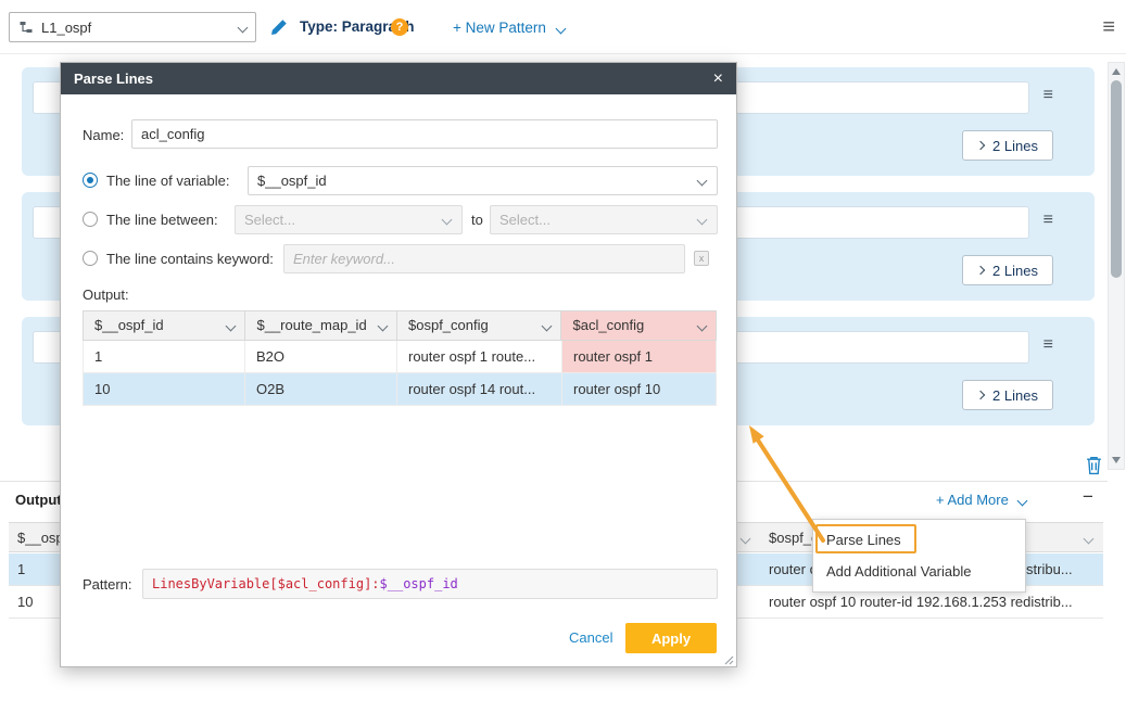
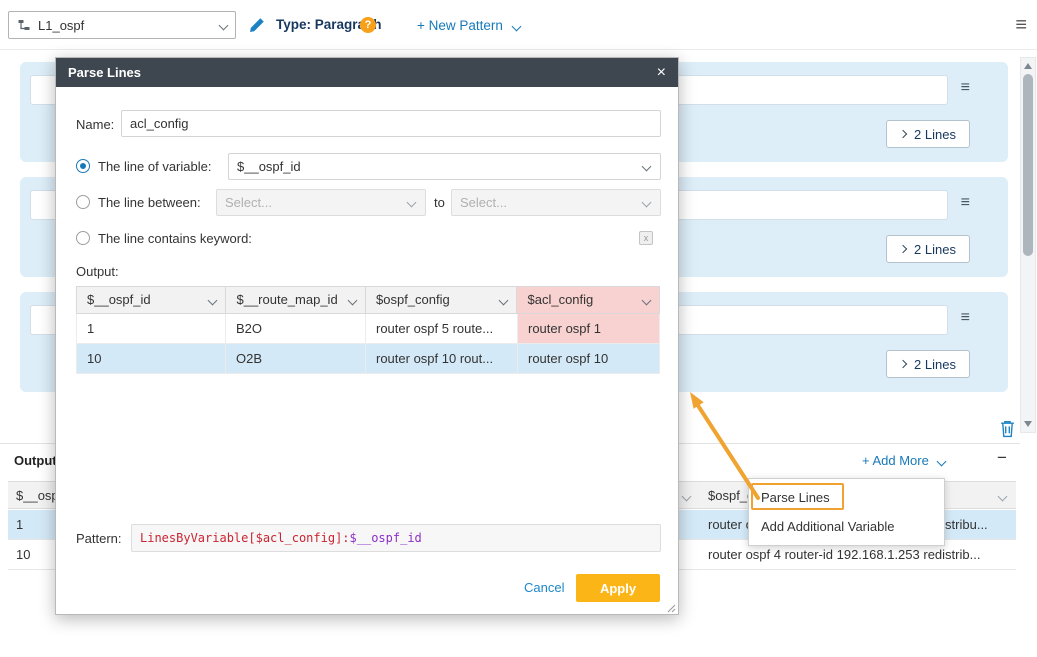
  L1_ospf
  Type: Paragrh
  ?
  + New Pattern
  ≡
  ≡
  2 Lines
  ≡
  2 Lines
  ≡
  2 Lines
  Outpu
  + Add More
  −
  1
  10
- router ospf 10 router-id 192.168.1.253 redistrib...
+ router ospf 4 router-id 192.168.1.253 redistrib...
  Parse Lines
  ×
  Name:
  acl_config
  The line of variable:
  $__ospf_id
  The line between:
  Select...
  to
  Select...
  The line contains keyword:
- Enter keyword...
  x
  Output:
  $__ospf_id
  $__route_map_id
  $ospf_config
  $acl_config
  1
  B2O
- router ospf 1 route...
+ router ospf 5 route...
  router ospf 1
  10
  O2B
- router ospf 14 rout...
+ router ospf 10 rout...
  router ospf 10
  Pattern:
  LinesByVariable[$acl_config]:$__ospf_id
  Cancel
  Apply
  Parse Lines
  Add Additional Variable
